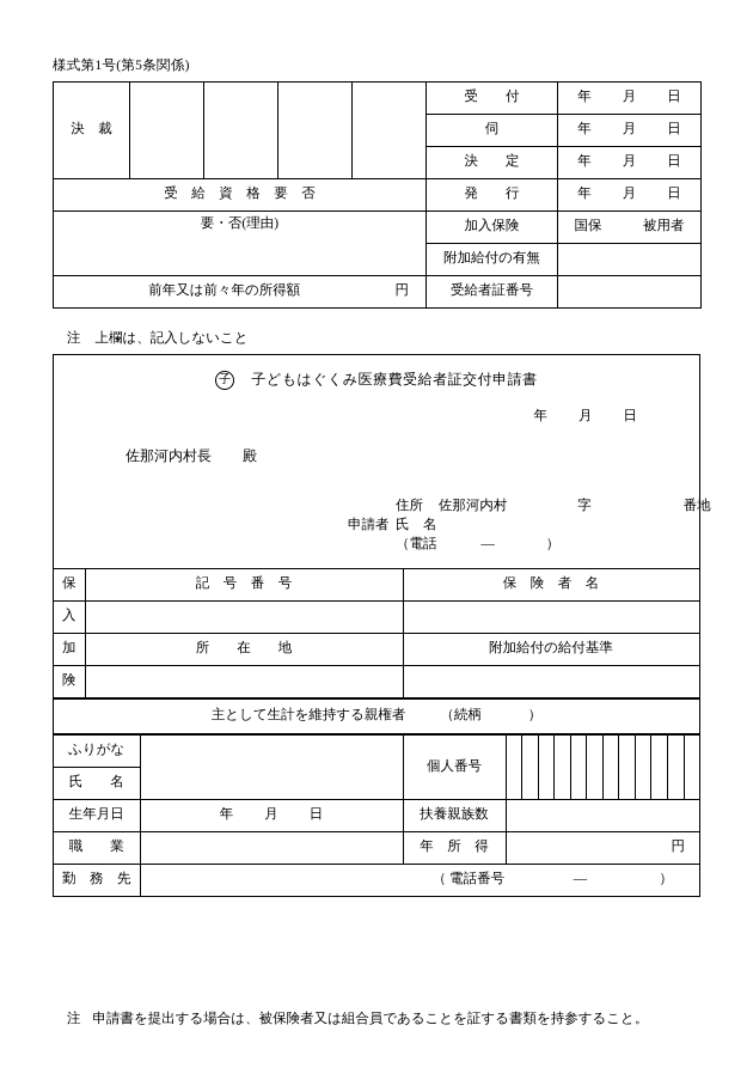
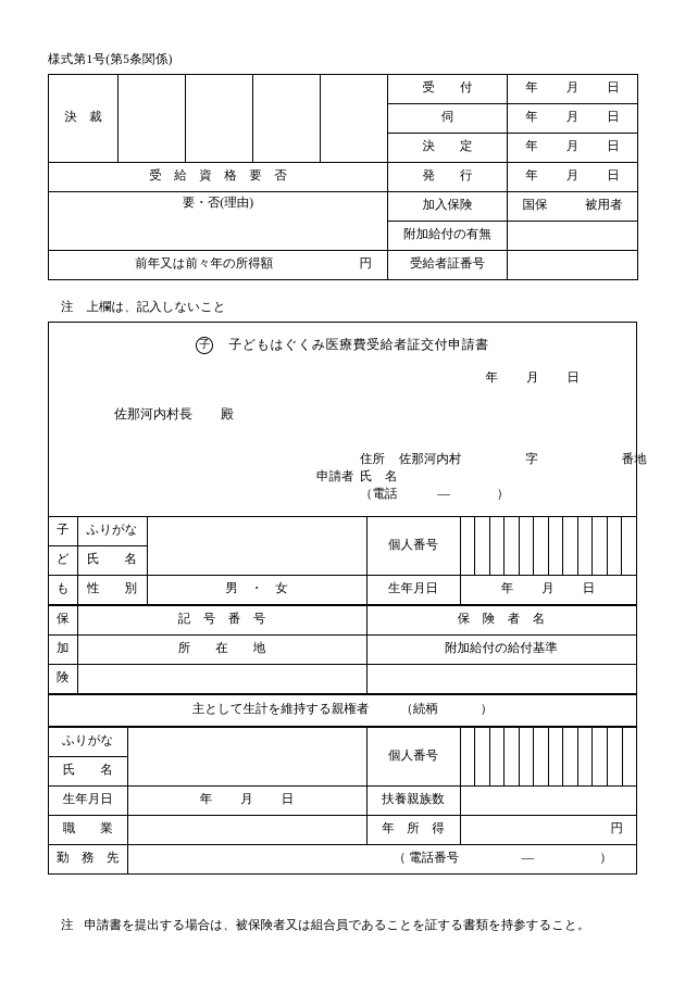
  様式第1号(第5条関係)
  決 裁					受 付	年 月 日
  伺	年 月 日
  決 定	年 月 日
  受 給 資 格 要 否	発 行	年 月 日
  要・否(理由)	加入保険	国保 被用者
  附加給付の有無
  前年又は前々年の所得額 円	受給者証番号
  注 上欄は、記入しないこと
  子 子どもはぐくみ医療費受給者証交付申請書
  年 月 日
  佐那河内村長 殿
  申請者
  住所 佐那河内村 字 番地
  氏 名
  （電話 — ）
+ 子	ふりがな		個人番号
+ ど	氏 名
+ も	性 別	男 ・ 女	生年月日	年 月 日
  保	記 号 番 号	保 険 者 名
- 入
  加	所 在 地	附加給付の給付基準
  険
  主として生計を維持する親権者 （続柄 ）
  ふりがな		個人番号
  氏 名
  生年月日	年 月 日	扶養親族数
  職 業		年 所 得	円
  勤 務 先	（ 電話番号 — ）
  注 申請書を提出する場合は、被保険者又は組合員であることを証する書類を持参すること。
